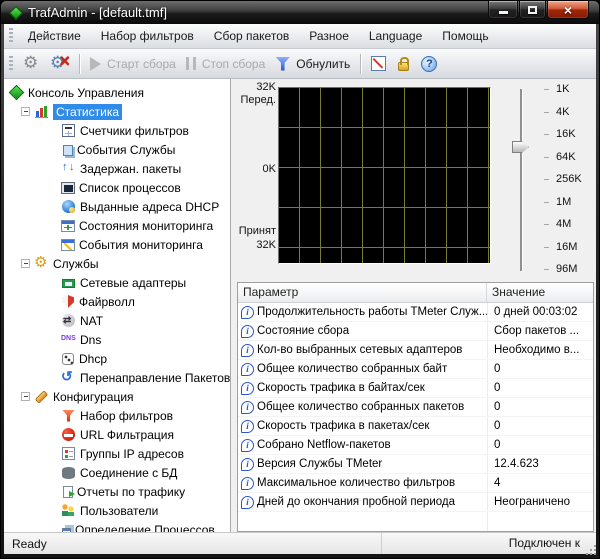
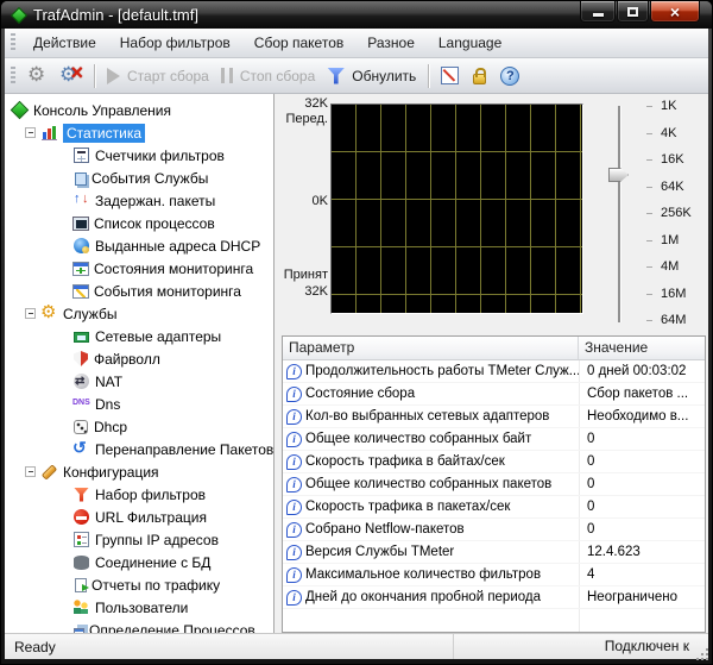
  TrafAdmin - [default.tmf]
  ×
  Действие
  Набор фильтров
  Сбор пакетов
  Разное
  Language
- Помощь
  Старт сбора
  Стоп сбора
  Обнулить
  Консоль Управления
  Статистика
  Счетчики фильтров
  События Службы
  Задержан. пакеты
  Список процессов
  Выданные адреса DHCP
  Состояния мониторинга
  События мониторинга
  Службы
  Сетевые адаптеры
  Файрволл
  NAT
  Dns
  Dhcp
  Перенаправление Пакетов
  Конфигурация
  Набор фильтров
  URL Фильтрация
  Группы IP адресов
  Соединение с БД
  Отчеты по трафику
  Пользователи
  Определение Процессов
  32K
  Перед.
  0K
  Принят
  32K
  1K
  4K
  16K
  64K
  256K
  1M
  4M
  16M
- 96M
+ 64M
  Параметр
  Значение
  Продолжительность работы TMeter Служ...
  0 дней 00:03:02
  Состояние сбора
  Сбор пакетов ...
  Кол-во выбранных сетевых адаптеров
  Необходимо в...
  Общее количество собранных байт
  0
  Скорость трафика в байтах/сек
  0
  Общее количество собранных пакетов
  0
  Скорость трафика в пакетах/сек
  0
  Собрано Netflow-пакетов
  0
  Версия Службы TMeter
  12.4.623
  Максимальное количество фильтров
  4
  Дней до окончания пробной периода
  Неограничено
  Ready
  Подключен к
